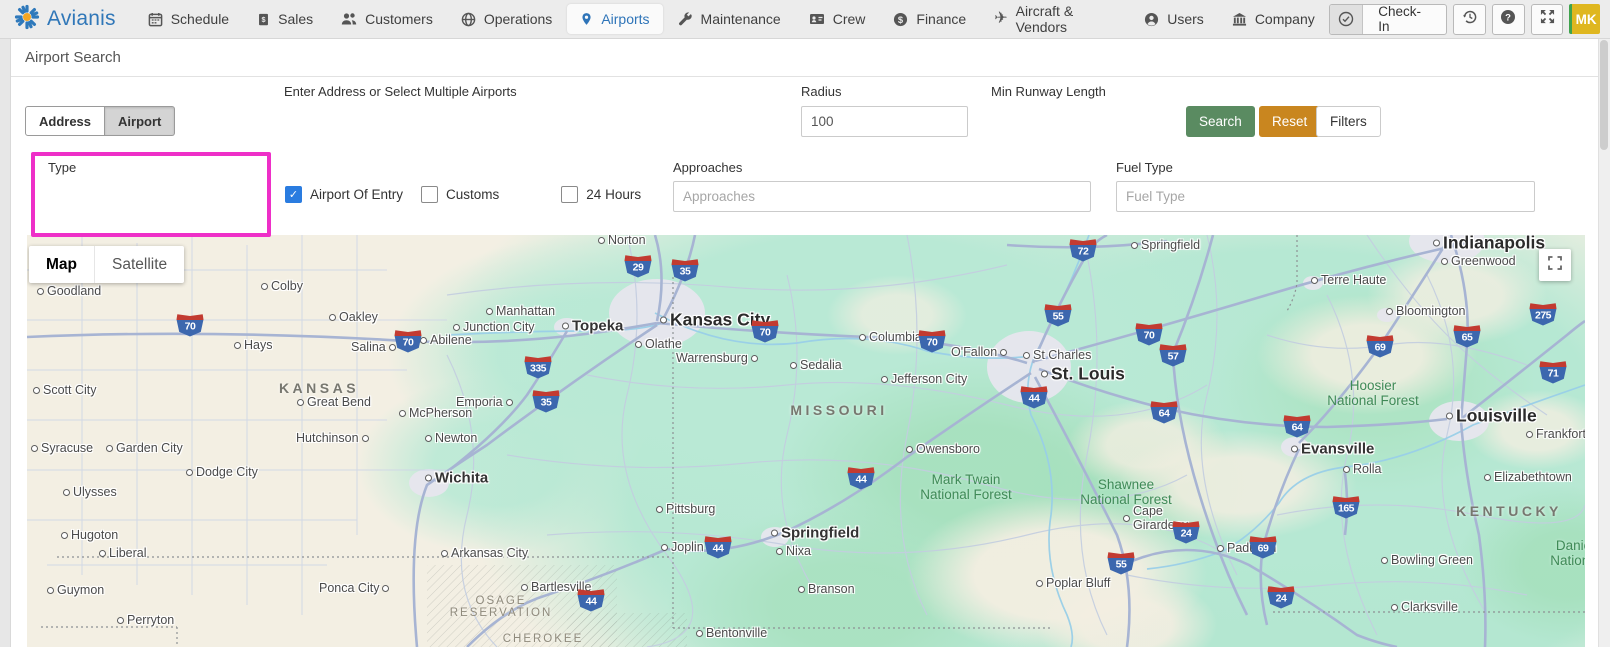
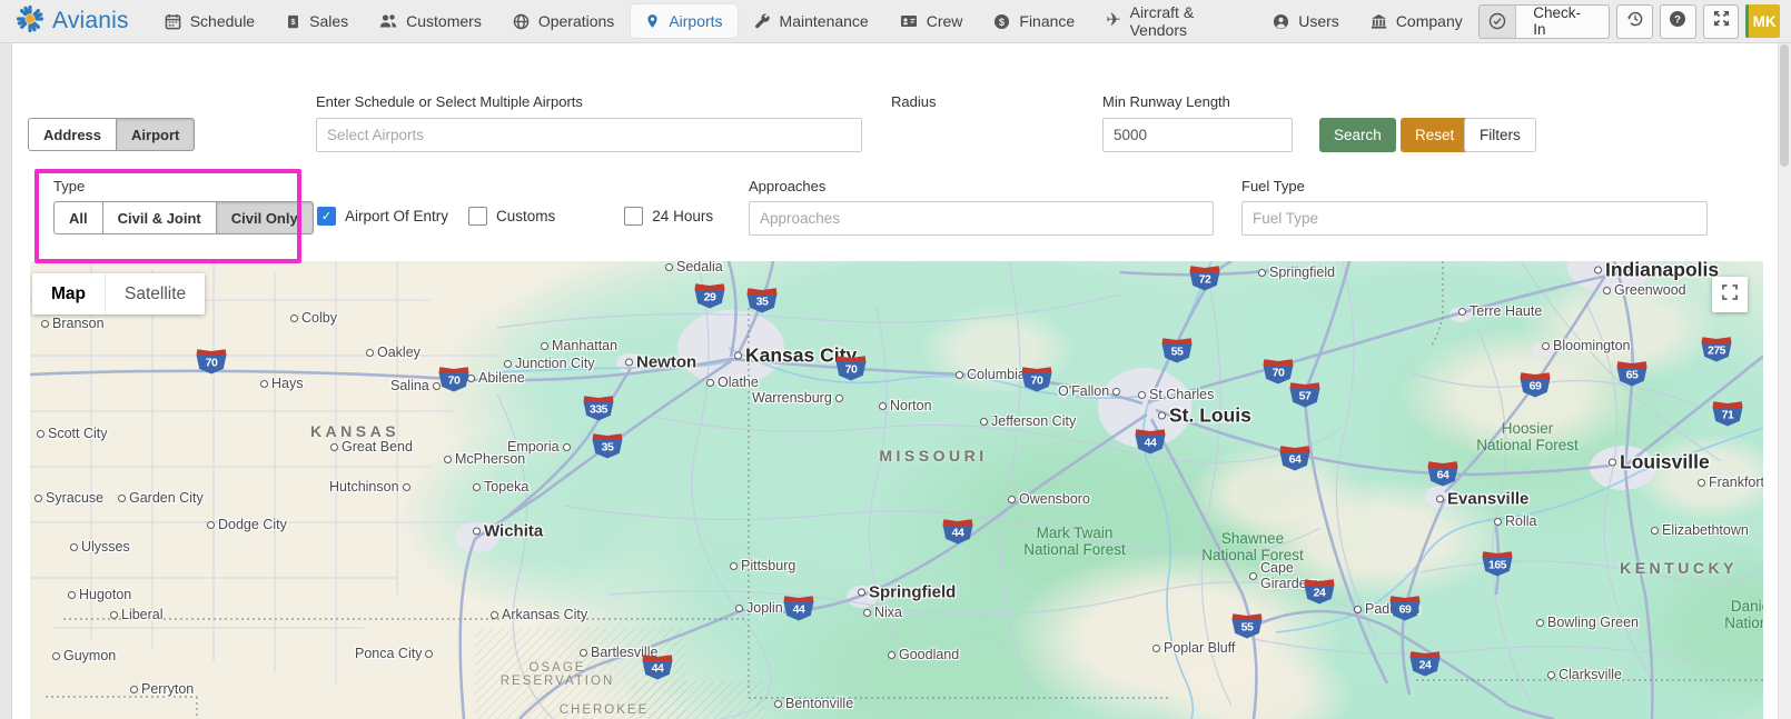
  Avianis
  Schedule
  $
  Sales
  Customers
  Operations
  Airports
  Maintenance
  Crew
  $
  Finance
  ✈
  Aircraft & Vendors
  Users
  Company
  Check-In
  ?
  MK
- Airport Search
  Address
  Airport
- Enter Address or Select Multiple Airports
+ Enter Schedule or Select Multiple Airports
+ Select Airports
  Radius
- 100
  Min Runway Length
+ 5000
  Search
  Reset
  Filters
  Type
+ All
+ Civil & Joint
+ Civil Only
  ✓
  Airport Of Entry
  Customs
  24 Hours
  Approaches
  Approaches
  Fuel Type
  Fuel Type
- Norton
+ Sedalia
- Goodland
+ Branson
  Colby
  Oakley
  Hays
  Salina
  Abilene
  Manhattan
  Junction City
- Topeka
+ Newton
  Kansas City
  Olathe
  Warrensburg
- Sedalia
+ Norton
  Columbia
  Jefferson City
  O'Fallon
  St Charles
  St. Louis
  Springfield
  Indianapolis
  Greenwood
  Terre Haute
  Bloomington
  Louisville
  Frankfort
  Elizabethtown
  Evansville
  Rolla
  Bowling Green
  Clarksville
  Cape
  Girarde
  Poplar Bluff
  Owensboro
  Springfield
  Nixa
- Branson
+ Goodland
  Joplin
  Pittsburg
  Bentonville
  Bartlesville
  Ponca City
  Arkansas City
  Wichita
- Newton
+ Topeka
  Hutchinson
  McPherson
  Emporia
  Great Bend
  Scott City
  Garden City
  Syracuse
  Dodge City
  Ulysses
  Hugoton
  Liberal
  Guymon
  Perryton
  KANSAS
  MISSOURI
  KENTUCKY
  OSAGE
  RESERVATION
  CHEROKEE
  Mark Twain
  National Forest
  Shawnee
  National Forest
  Hoosier
  National Forest
  29
  35
  70
  70
  70
  70
  70
  57
  335
  35
  55
  55
  72
  44
  44
  44
  44
  64
  64
  69
  69
  65
  71
  275
  165
  24
  24
  Map
  Satellite
